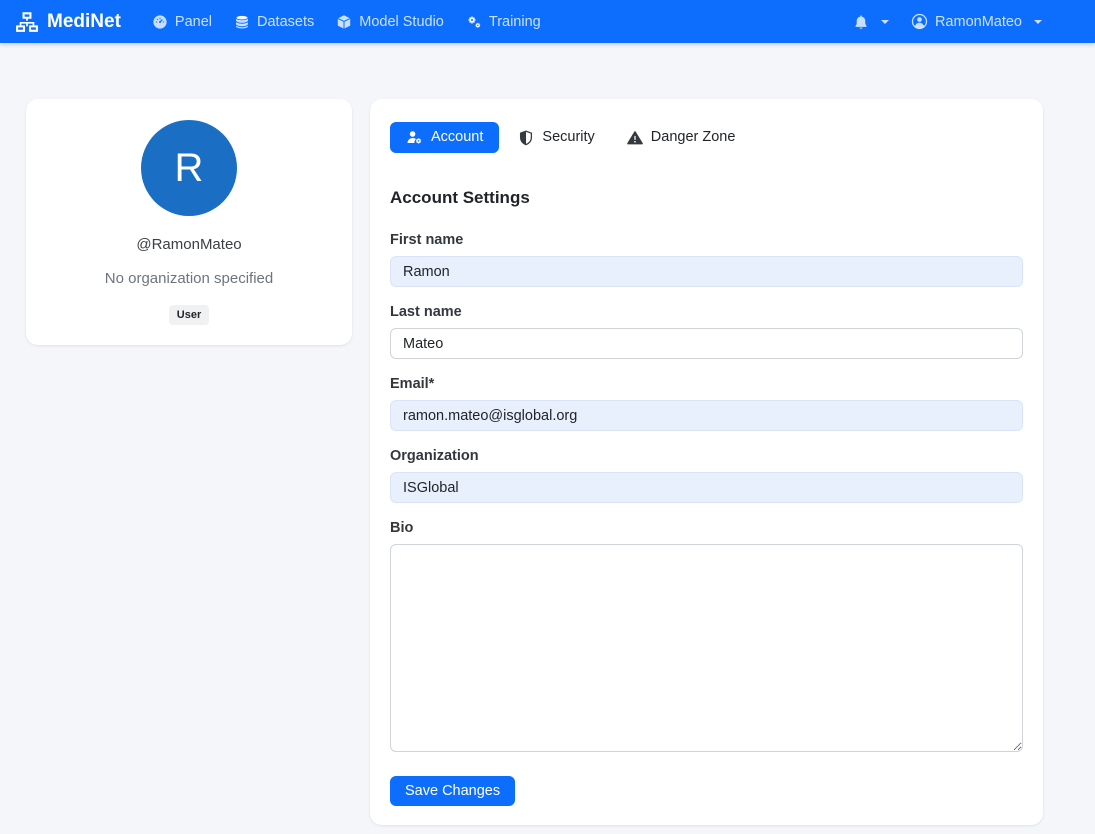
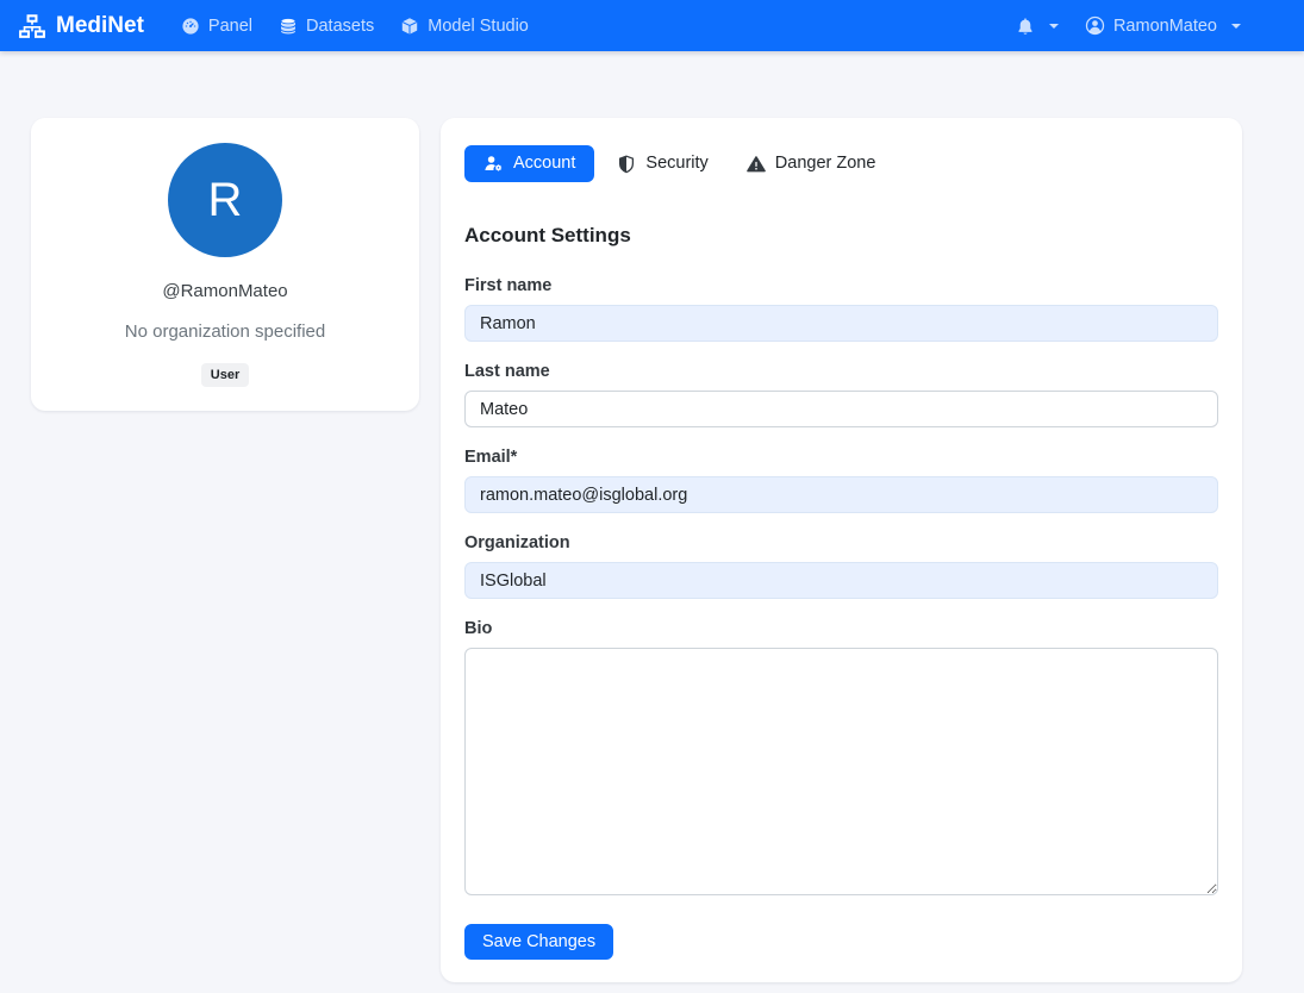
  MediNet
  Panel
  Datasets
  Model Studio
- Training
  RamonMateo
  R
  @RamonMateo
  No organization specified
  User
  Account
  Security
  Danger Zone
  Account Settings
  First name
  Ramon
  Last name
  Mateo
  Email*
  ramon.mateo@isglobal.org
  Organization
  ISGlobal
  Bio
  Save Changes
